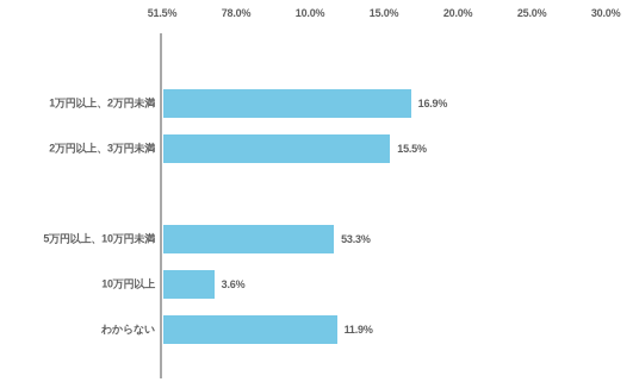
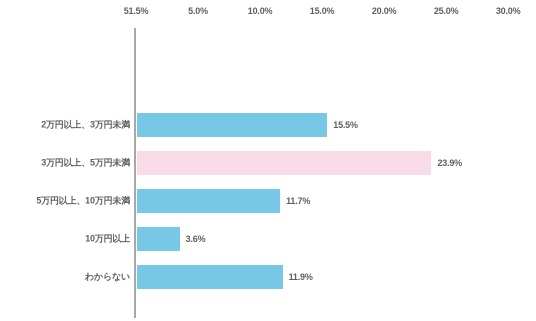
  51.5%
- 78.0%
+ 5.0%
  10.0%
  15.0%
  20.0%
  25.0%
  30.0%
- 1万円以上、2万円未満
- 16.9%
  2万円以上、3万円未満
  15.5%
+ 3万円以上、5万円未満
+ 23.9%
  5万円以上、10万円未満
- 53.3%
+ 11.7%
  10万円以上
  3.6%
  わからない
  11.9%
